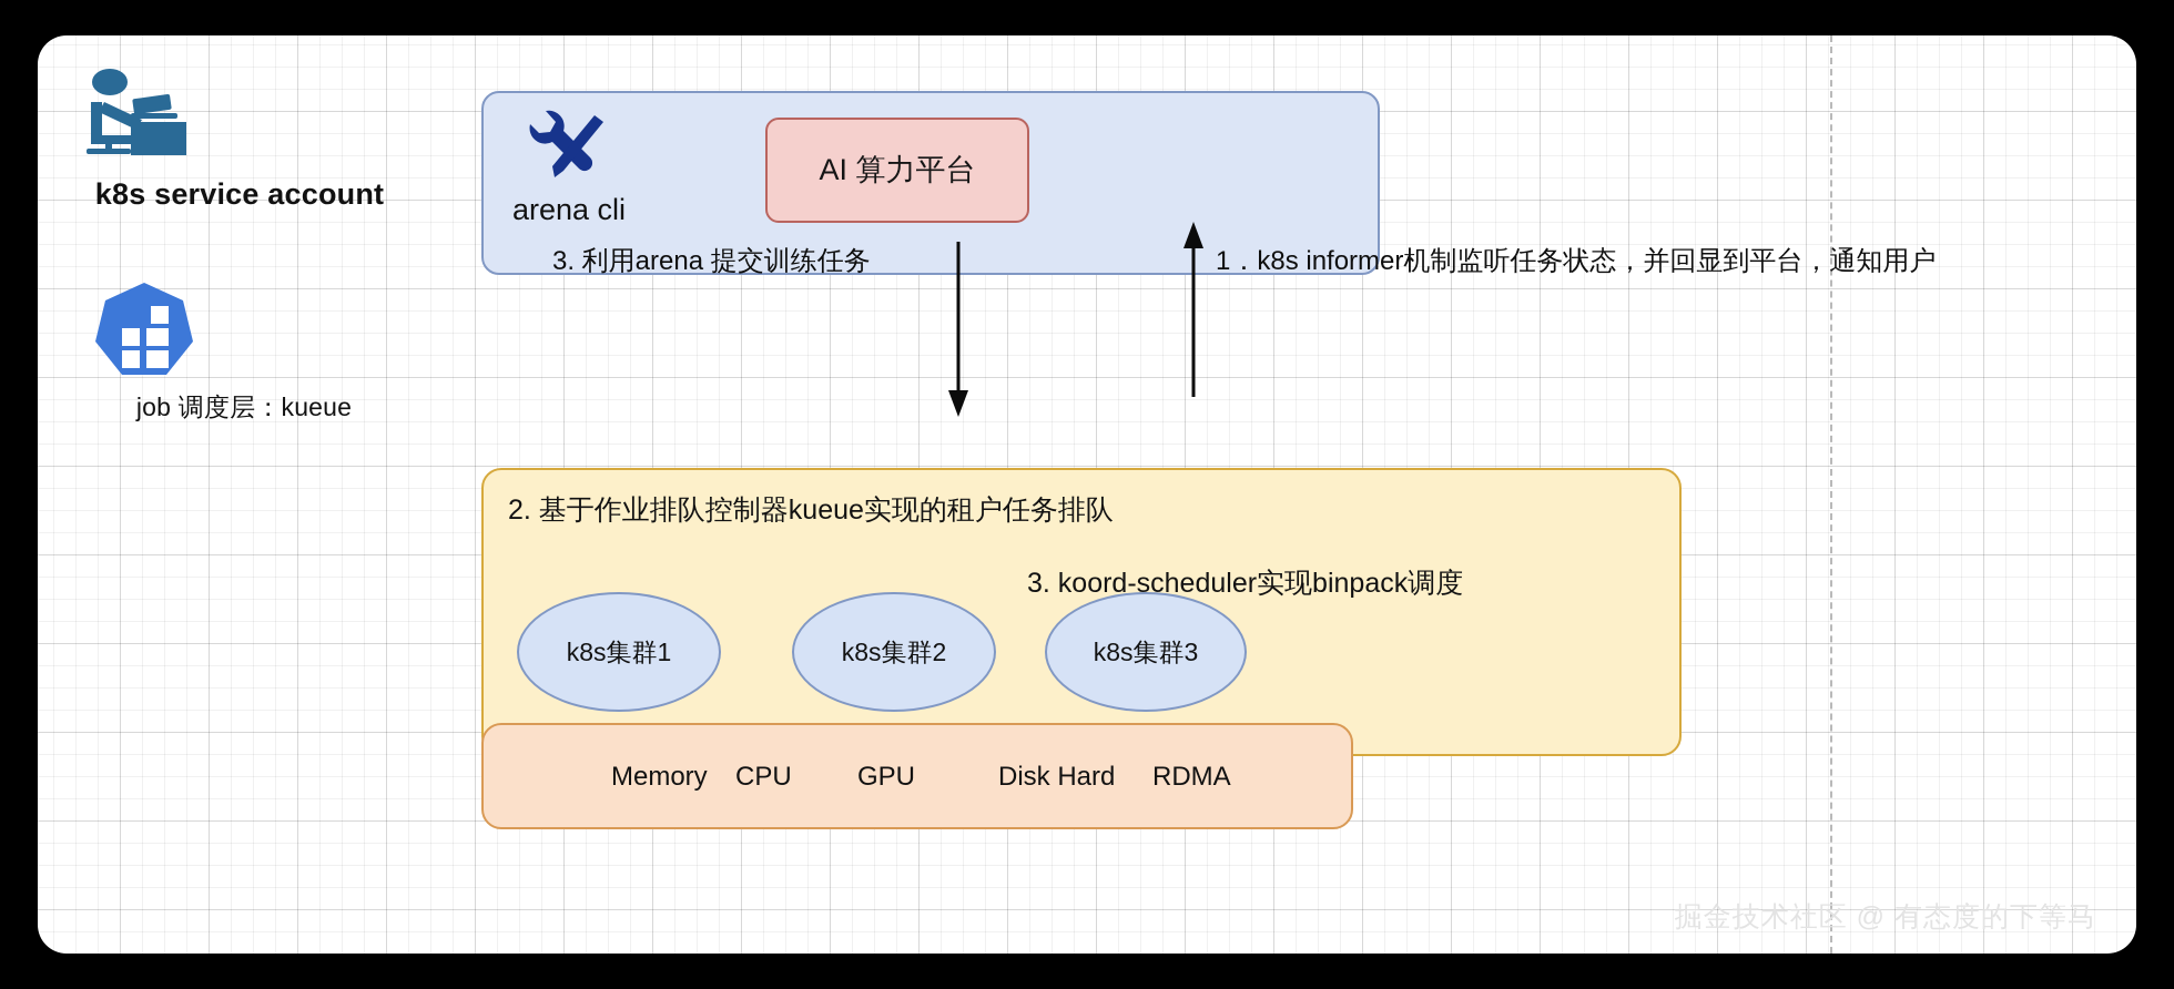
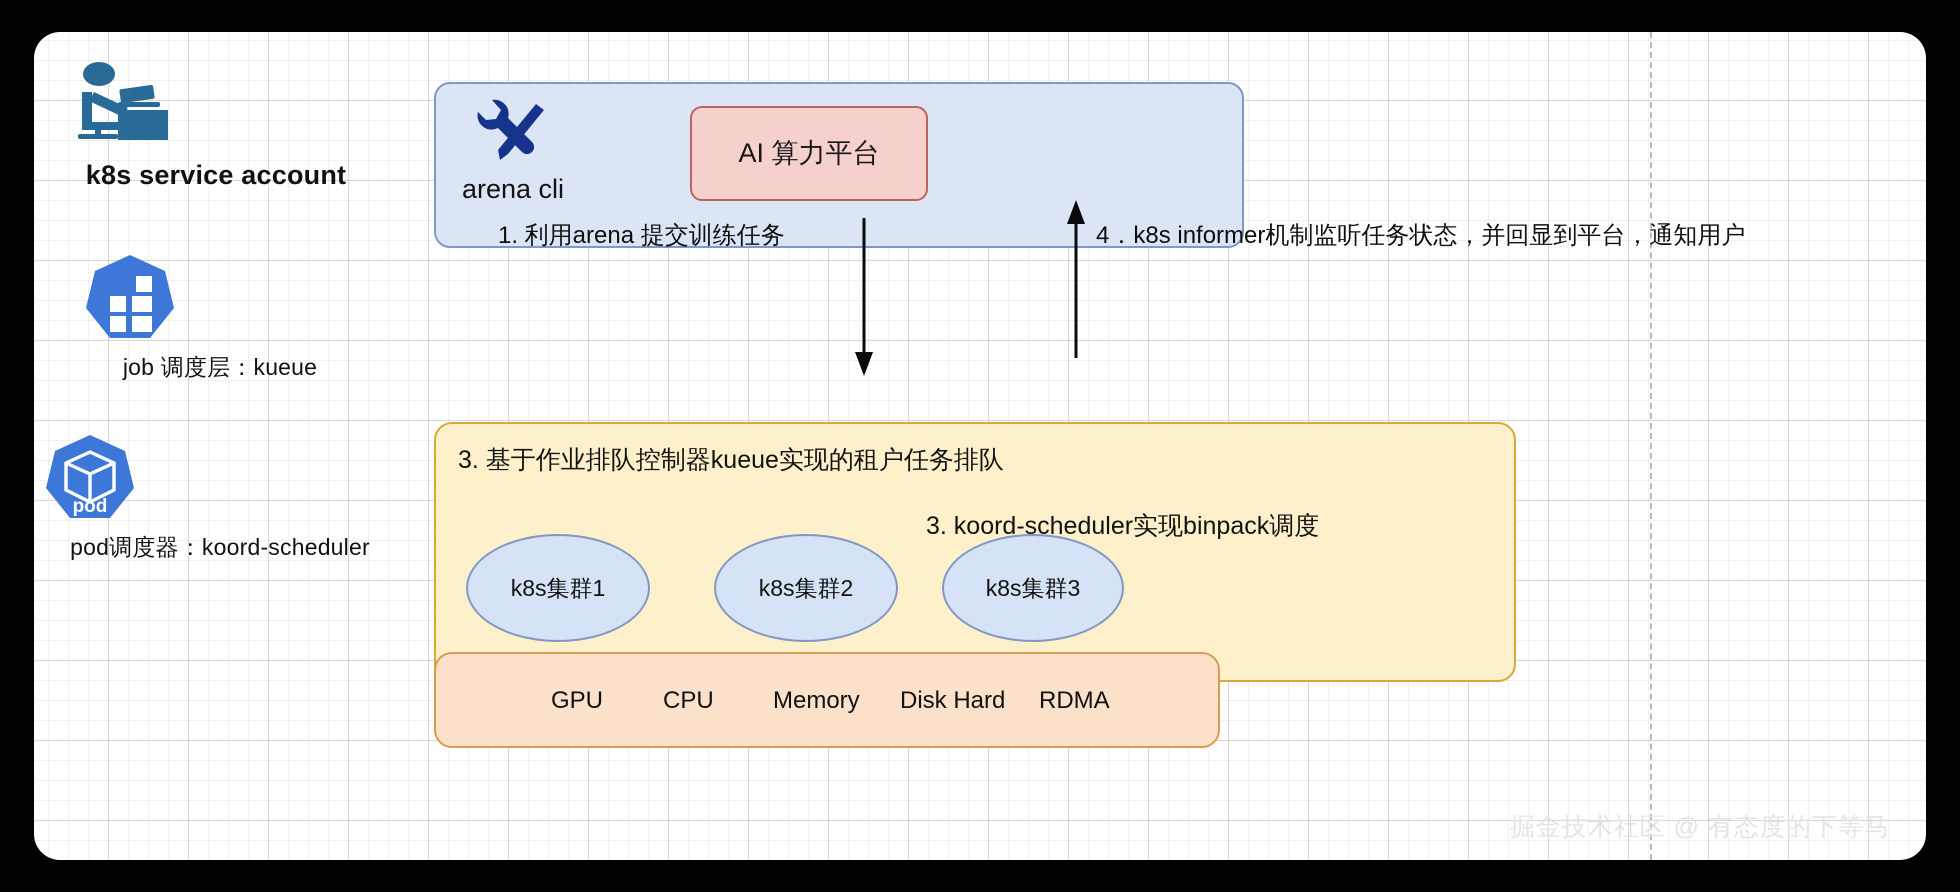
  k8s service account
  job 调度层：kueue
+ pod
+ pod调度器：koord-scheduler
  arena cli
  AI 算力平台
- 3. 利用arena 提交训练任务
+ 1. 利用arena 提交训练任务
- 1．k8s informer机制监听任务状态，并回显到平台，通知用户
+ 4．k8s informer机制监听任务状态，并回显到平台，通知用户
- 2. 基于作业排队控制器kueue实现的租户任务排队
+ 3. 基于作业排队控制器kueue实现的租户任务排队
  3. koord-scheduler实现binpack调度
  k8s集群1
  k8s集群2
  k8s集群3
- Memory
+ GPU
  CPU
- GPU
+ Memory
  Disk Hard
  RDMA
  掘金技术社区 @ 有态度的下等马
